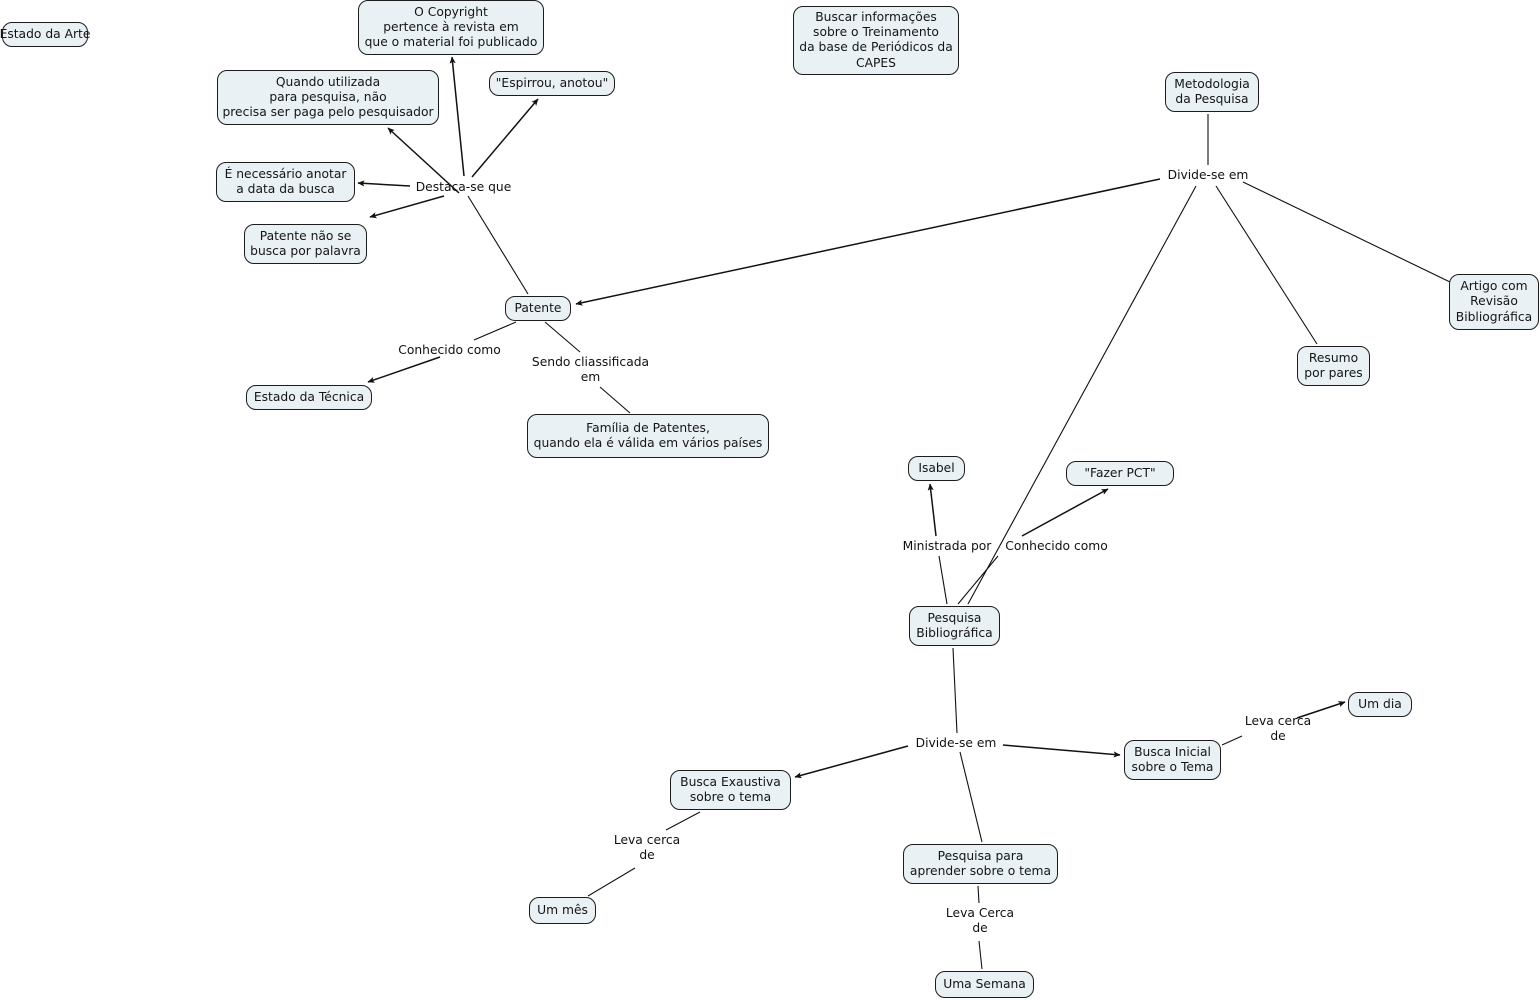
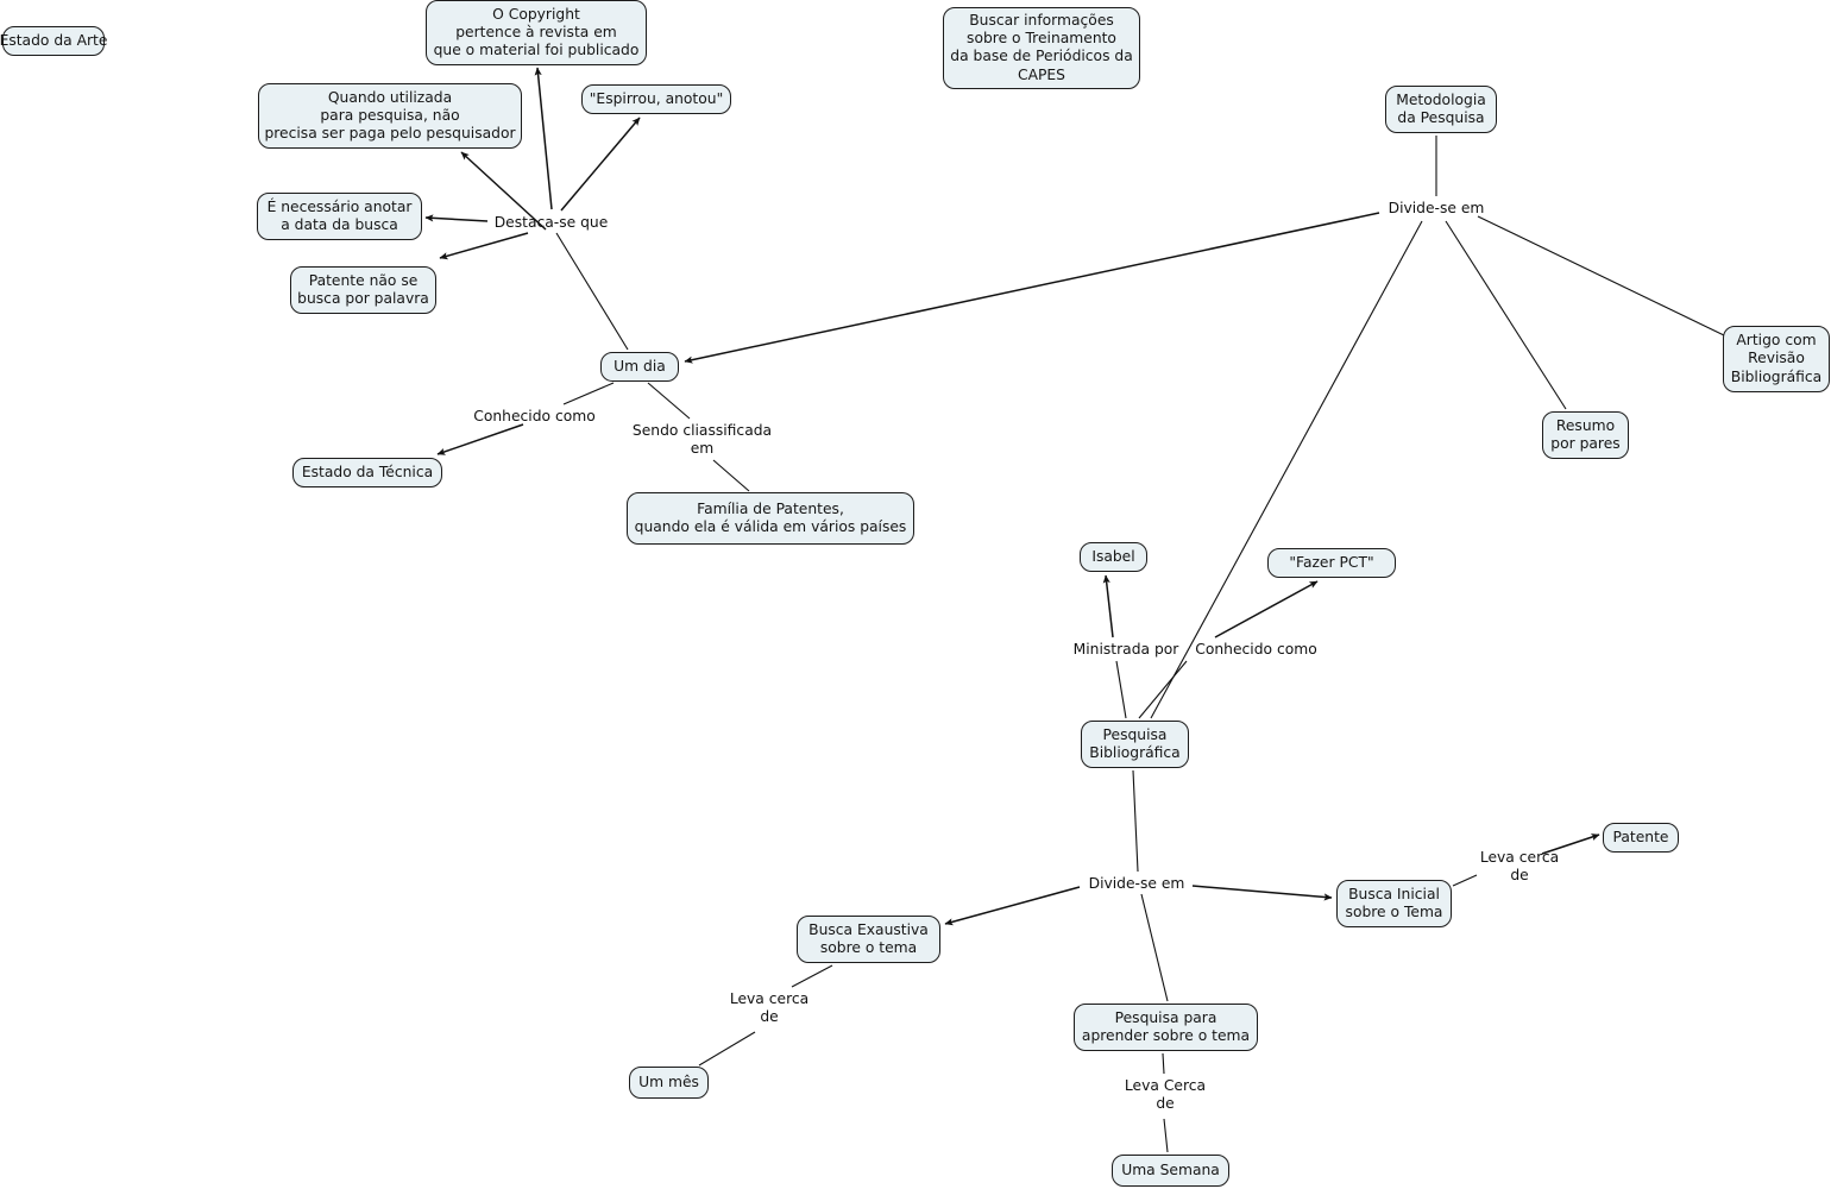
  Estado da Arte
  O Copyright
  pertence à revista em
  que o material foi publicado
  Buscar informações
  sobre o Treinamento
  da base de Periódicos da
  CAPES
  "Espirrou, anotou"
  Quando utilizada
  para pesquisa, não
  precisa ser paga pelo pesquisador
  Metodologia
  da Pesquisa
  É necessário anotar
  a data da busca
  Patente não se
  busca por palavra
  Artigo com
  Revisão
  Bibliográfica
- Patente
+ Um dia
  Resumo
  por pares
  Estado da Técnica
  Família de Patentes,
  quando ela é válida em vários países
  Isabel
  "Fazer PCT"
  Pesquisa
  Bibliográfica
- Um dia
+ Patente
  Busca Inicial
  sobre o Tema
  Busca Exaustiva
  sobre o tema
  Pesquisa para
  aprender sobre o tema
  Um mês
  Uma Semana
  Destaca-se que
  Divide-se em
  Conhecido como
  Sendo cliassificada
  em
  Ministrada por
  Conhecido como
  Leva cerca
  de
  Divide-se em
  Leva cerca
  de
  Leva Cerca
  de
